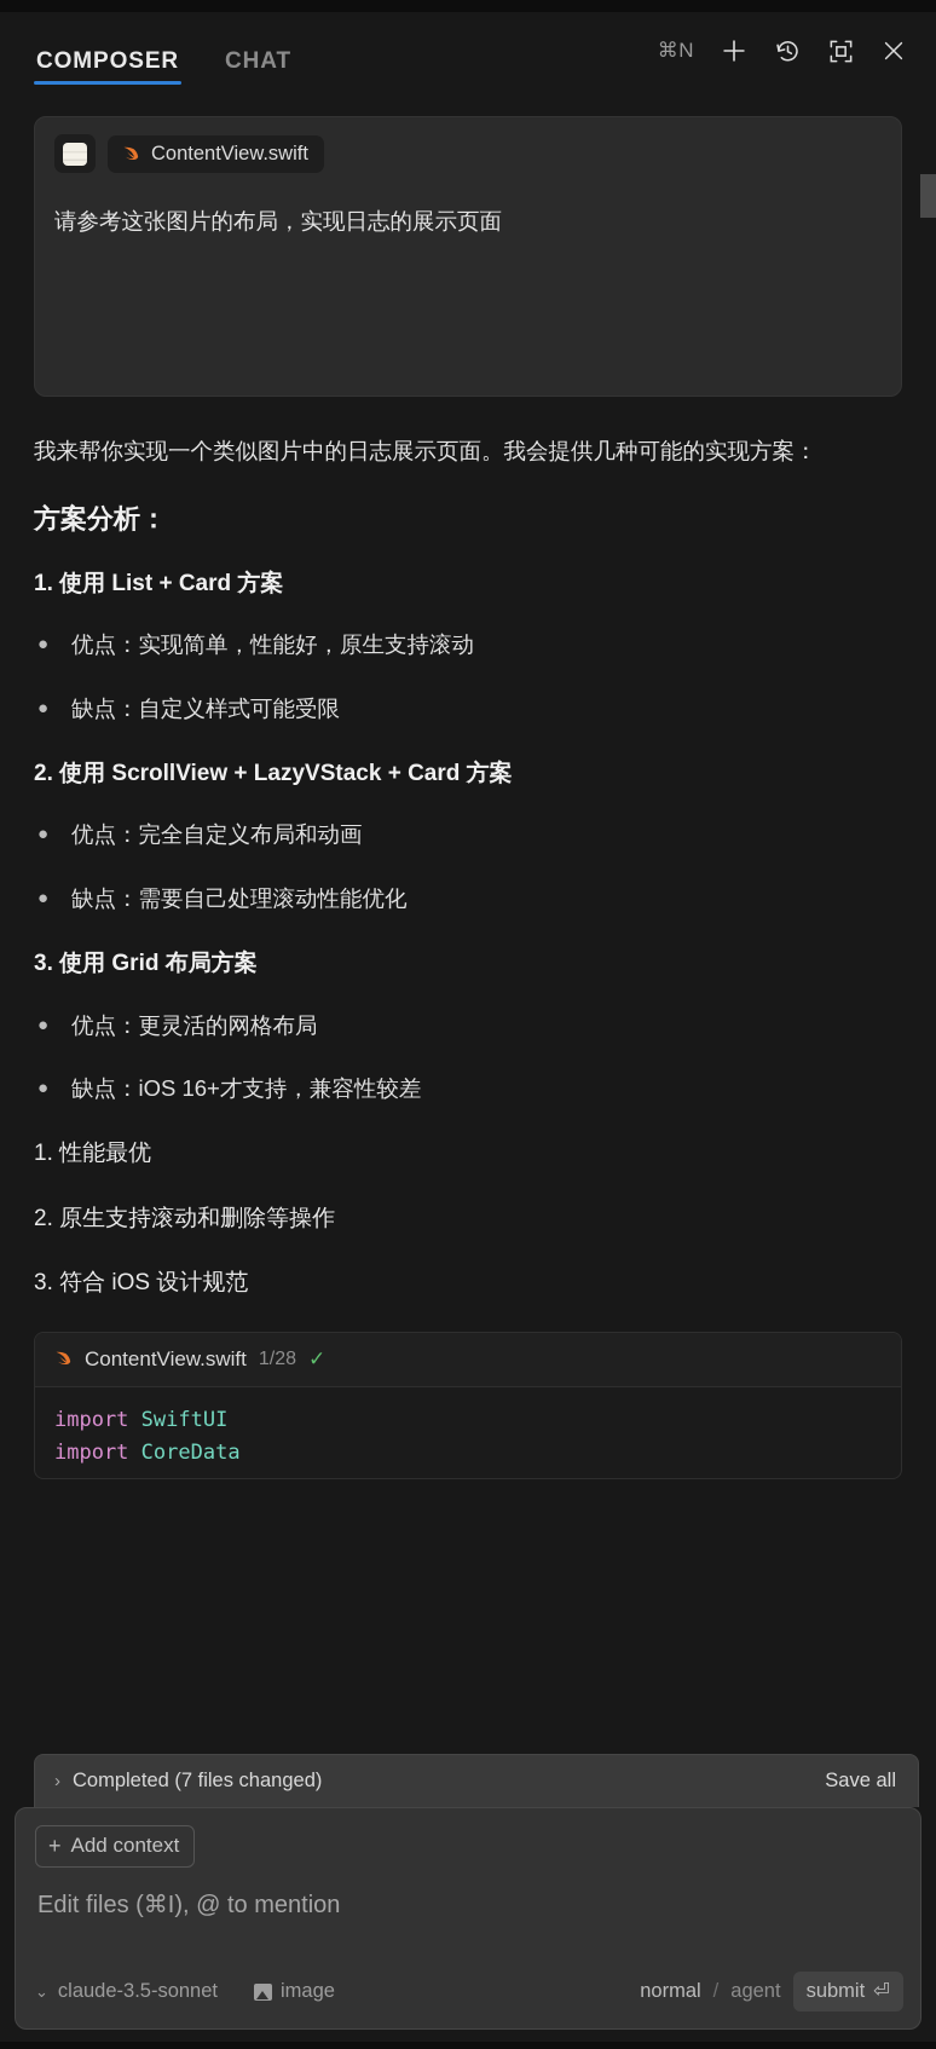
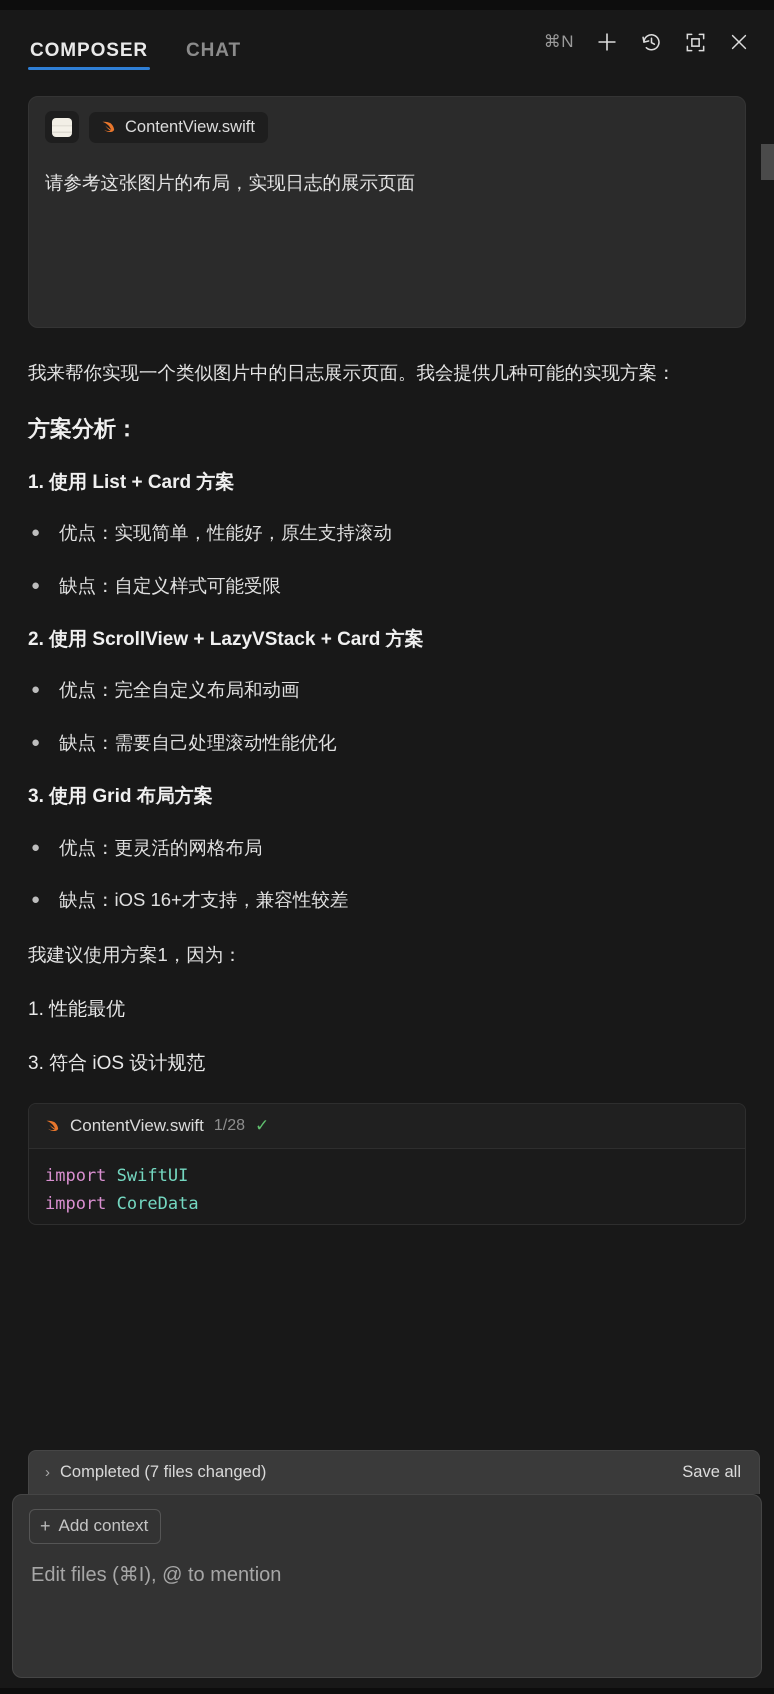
  COMPOSER
  CHAT
  ⌘N
  ContentView.swift
  请参考这张图片的布局，实现日志的展示页面
  我来帮你实现一个类似图片中的日志展示页面。我会提供几种可能的实现方案：
  方案分析：
  1. 使用 List + Card 方案
  ●
  优点：实现简单，性能好，原生支持滚动
  ●
  缺点：自定义样式可能受限
  2. 使用 ScrollView + LazyVStack + Card 方案
  ●
  优点：完全自定义布局和动画
  ●
  缺点：需要自己处理滚动性能优化
  3. 使用 Grid 布局方案
  ●
  优点：更灵活的网格布局
  ●
  缺点：iOS 16+才支持，兼容性较差
+ 我建议使用方案1，因为：
  1. 性能最优
- 2. 原生支持滚动和删除等操作
  3. 符合 iOS 设计规范
  ContentView.swift
  1/28
  ✓
  import SwiftUI import CoreData
  ›
  Completed (7 files changed)
  Save all
  +
  Add context
  Edit files (⌘I), @ to mention
- ⌄
- claude-3.5-sonnet
- image
- normal
- /
- agent
- submit
- ⏎
